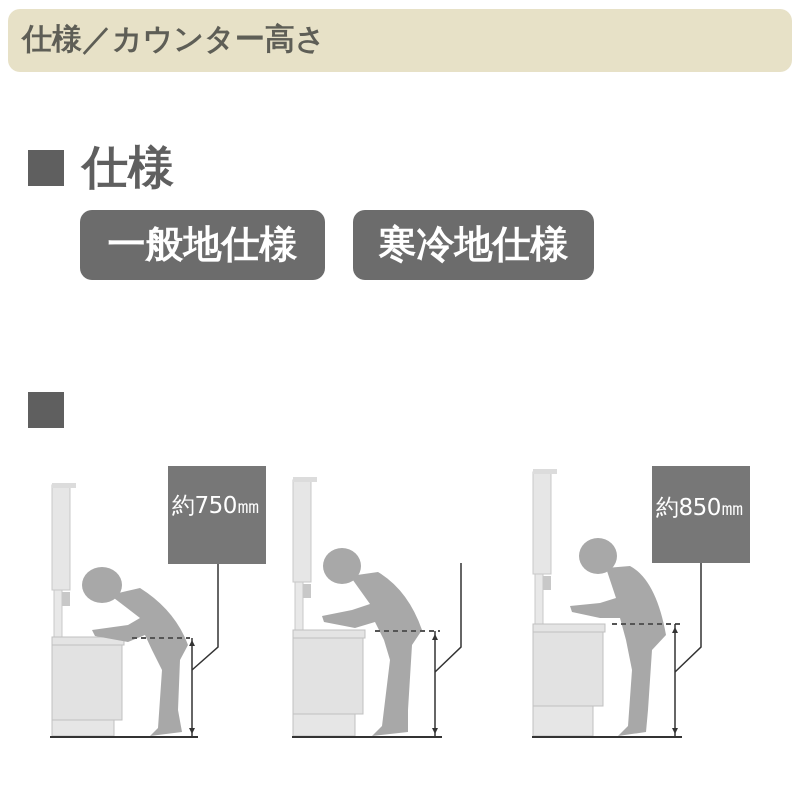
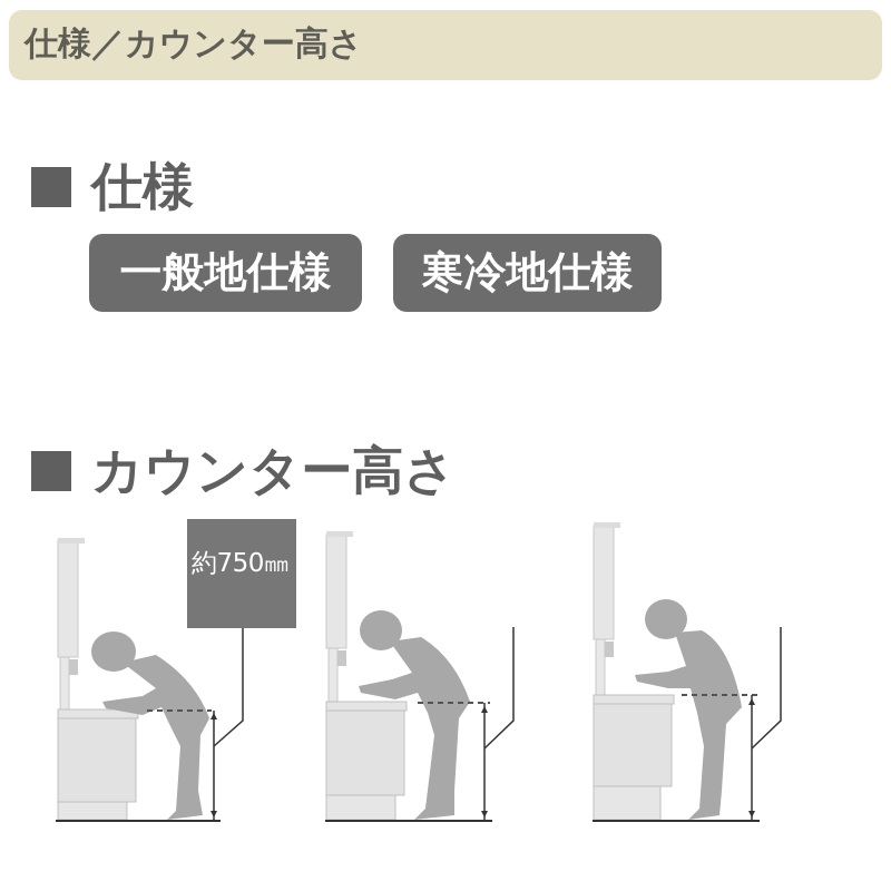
  仕様／カウンター高さ
  仕様
  一般地仕様
  寒冷地仕様
+ カウンター高さ
  約750㎜
- 約850㎜
